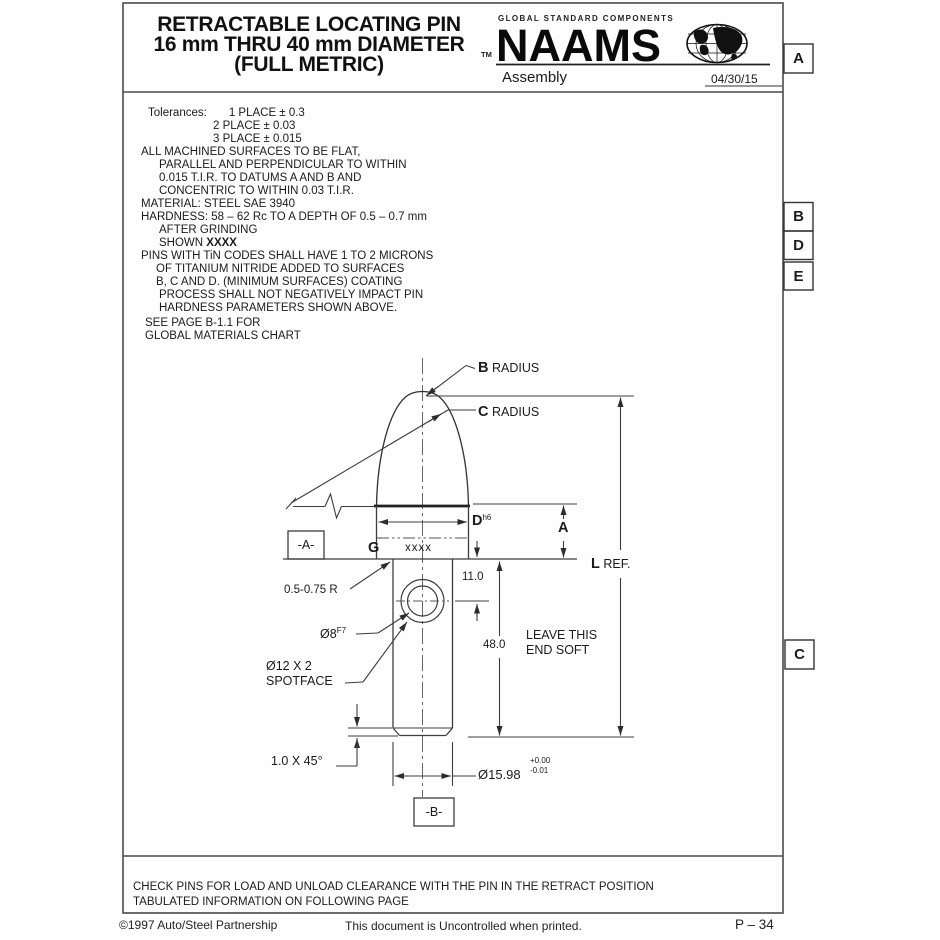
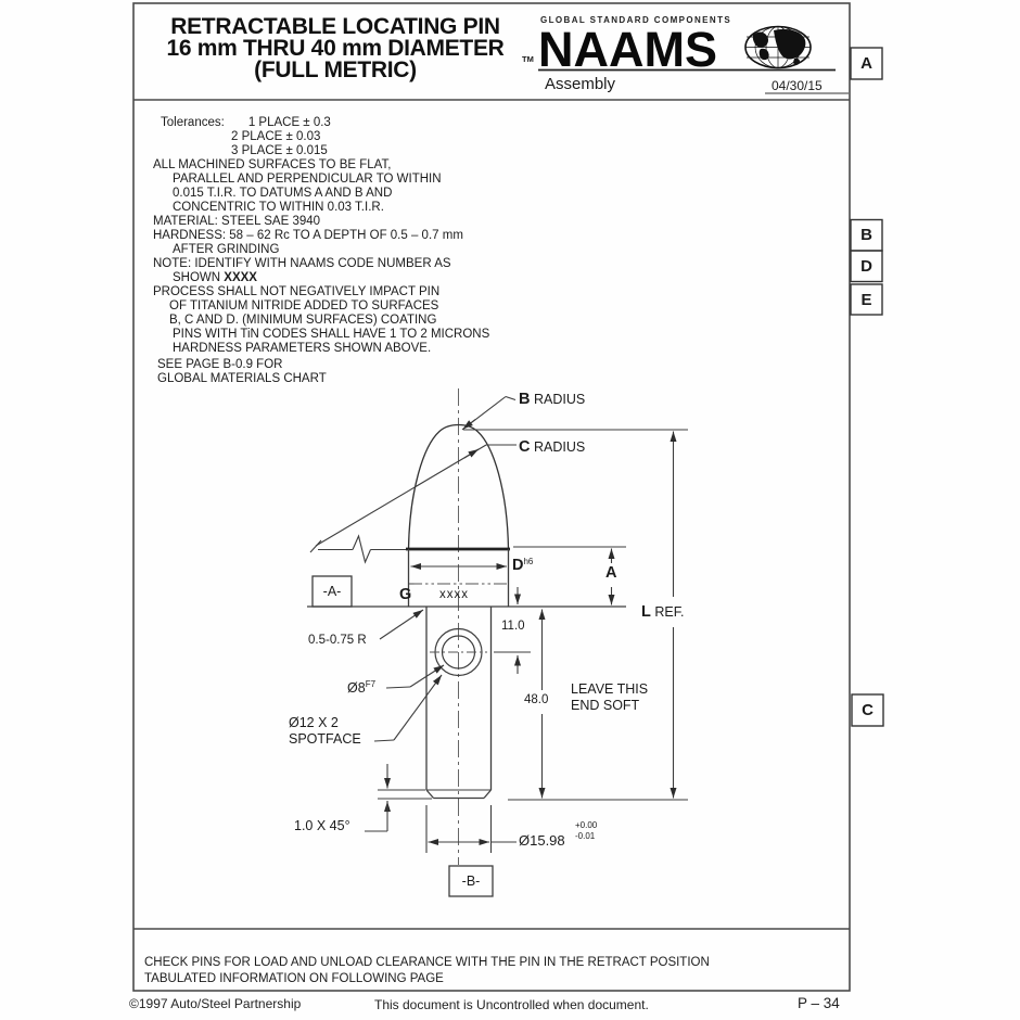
  RETRACTABLE LOCATING PIN
  16 mm THRU 40 mm DIAMETER
  (FULL METRIC)
  GLOBAL STANDARD COMPONENTS
  TM
  NAAMS
  Assembly
  04/30/15
  A
  B
  D
  E
  C
  Tolerances: 1 PLACE ± 0.3
  2 PLACE ± 0.03
  3 PLACE ± 0.015
  ALL MACHINED SURFACES TO BE FLAT,
  PARALLEL AND PERPENDICULAR TO WITHIN
  0.015 T.I.R. TO DATUMS A AND B AND
  CONCENTRIC TO WITHIN 0.03 T.I.R.
  MATERIAL: STEEL SAE 3940
  HARDNESS: 58 – 62 Rc TO A DEPTH OF 0.5 – 0.7 mm
  AFTER GRINDING
+ NOTE: IDENTIFY WITH NAAMS CODE NUMBER AS
  SHOWN XXXX
- PINS WITH TiN CODES SHALL HAVE 1 TO 2 MICRONS
+ PROCESS SHALL NOT NEGATIVELY IMPACT PIN
  OF TITANIUM NITRIDE ADDED TO SURFACES
  B, C AND D. (MINIMUM SURFACES) COATING
- PROCESS SHALL NOT NEGATIVELY IMPACT PIN
+ PINS WITH TiN CODES SHALL HAVE 1 TO 2 MICRONS
  HARDNESS PARAMETERS SHOWN ABOVE.
- SEE PAGE B-1.1 FOR
+ SEE PAGE B-0.9 FOR
  GLOBAL MATERIALS CHART
  B RADIUS
  C RADIUS
  Dh6
  A
  L REF.
  G
  xxxx
  -A-
  -B-
  0.5-0.75 R
  Ø8F7
  Ø12 X 2
  SPOTFACE
  11.0
  48.0
  LEAVE THIS
  END SOFT
  1.0 X 45°
  Ø15.98
  +0.00
  -0.01
  CHECK PINS FOR LOAD AND UNLOAD CLEARANCE WITH THE PIN IN THE RETRACT POSITION
  TABULATED INFORMATION ON FOLLOWING PAGE
  ©1997 Auto/Steel Partnership
- This document is Uncontrolled when printed.
+ This document is Uncontrolled when document.
  P – 34
